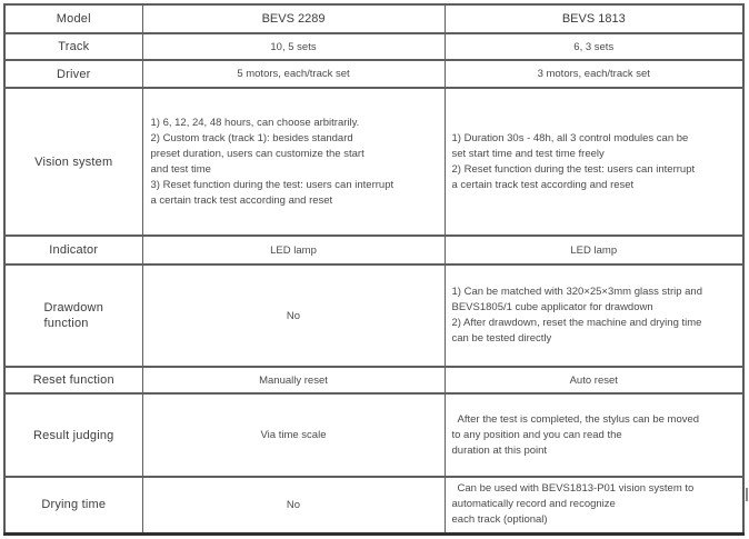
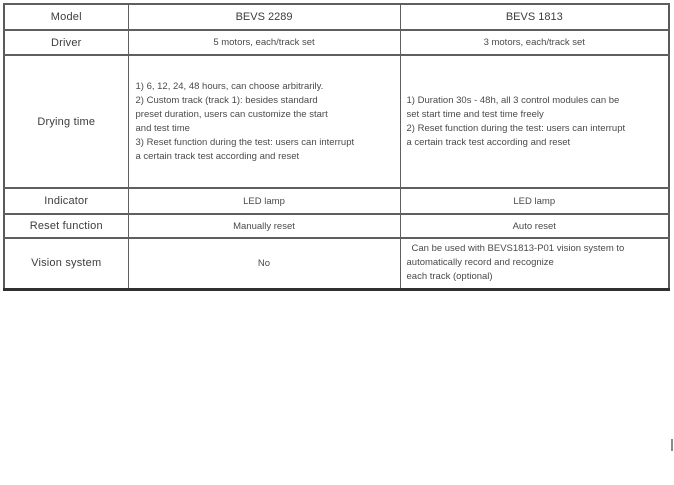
  Model	BEVS 2289	BEVS 1813
- Track	10, 5 sets	6, 3 sets
  Driver	5 motors, each/track set	3 motors, each/track set
- Vision system	1) 6, 12, 24, 48 hours, can choose arbitrarily. 2) Custom track (track 1): besides standard preset duration, users can customize the start and test time 3) Reset function during the test: users can interrupt a certain track test according and reset	1) Duration 30s - 48h, all 3 control modules can be set start time and test time freely 2) Reset function during the test: users can interrupt a certain track test according and reset
+ Drying time	1) 6, 12, 24, 48 hours, can choose arbitrarily. 2) Custom track (track 1): besides standard preset duration, users can customize the start and test time 3) Reset function during the test: users can interrupt a certain track test according and reset	1) Duration 30s - 48h, all 3 control modules can be set start time and test time freely 2) Reset function during the test: users can interrupt a certain track test according and reset
  Indicator	LED lamp	LED lamp
- Drawdown function	No	1) Can be matched with 320×25×3mm glass strip and BEVS1805/1 cube applicator for drawdown 2) After drawdown, reset the machine and drying time can be tested directly
  Reset function	Manually reset	Auto reset
- Result judging	Via time scale	After the test is completed, the stylus can be moved to any position and you can read the duration at this point
- Drying time	No	Can be used with BEVS1813-P01 vision system to automatically record and recognize each track (optional)
+ Vision system	No	Can be used with BEVS1813-P01 vision system to automatically record and recognize each track (optional)
